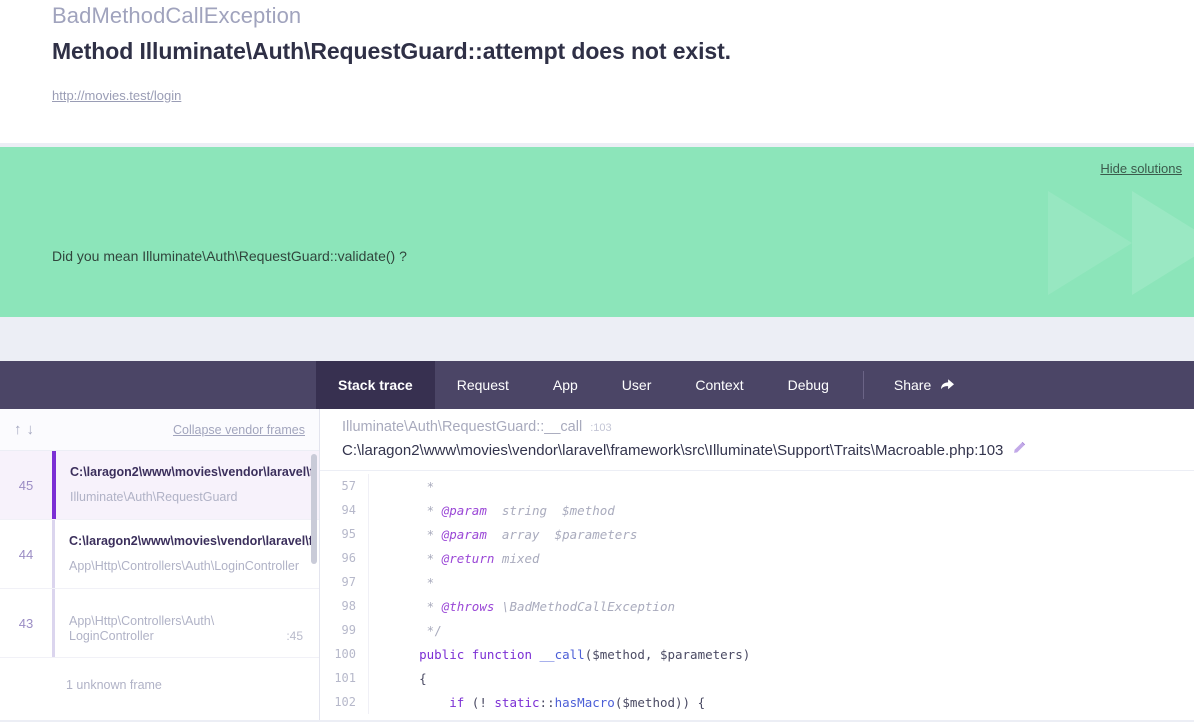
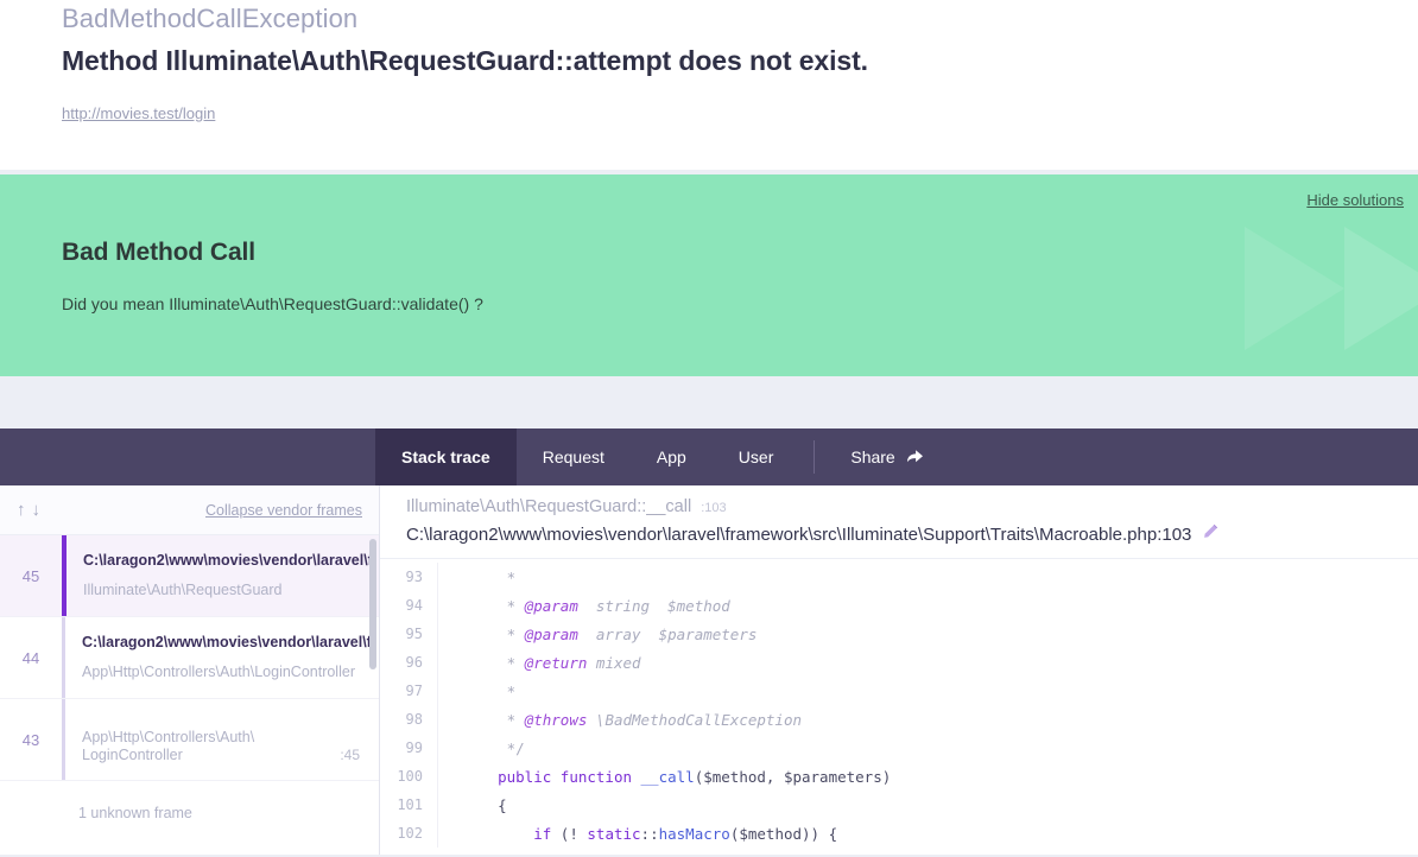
  BadMethodCallException
  Method Illuminate\Auth\RequestGuard::attempt does not exist.
  http://movies.test/login
  Hide solutions
+ Bad Method Call
  Did you mean Illuminate\Auth\RequestGuard::validate() ?
  Stack trace
  Request
  App
  User
- Context
- Debug
  Share
  ↑
  ↓
  Collapse vendor frames
  45
  C:\laragon2\www\movies\vendor\laravel\
  Illuminate\Auth\RequestGuard
  44
  C:\laragon2\www\movies\vendor\laravel\
  App\Http\Controllers\Auth\LoginController
  43
  App\Http\Controllers\Auth\
  LoginController
  :45
  1 unknown frame
  Illuminate\Auth\RequestGuard::__call
  :103
  C:\laragon2\www\movies\vendor\laravel\framework\src\Illuminate\Support\Traits\Macroable.php:103
- 57
+ 93
  *
  94
  * @param string $method
  95
  * @param array $parameters
  96
  * @return mixed
  97
  *
  98
  * @throws \BadMethodCallException
  99
  */
  100
  public function __call($method, $parameters)
  101
  {
  102
  if (! static::hasMacro($method)) {
